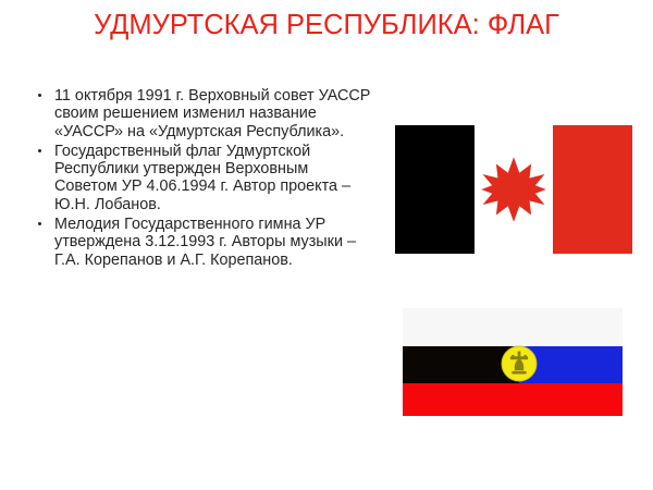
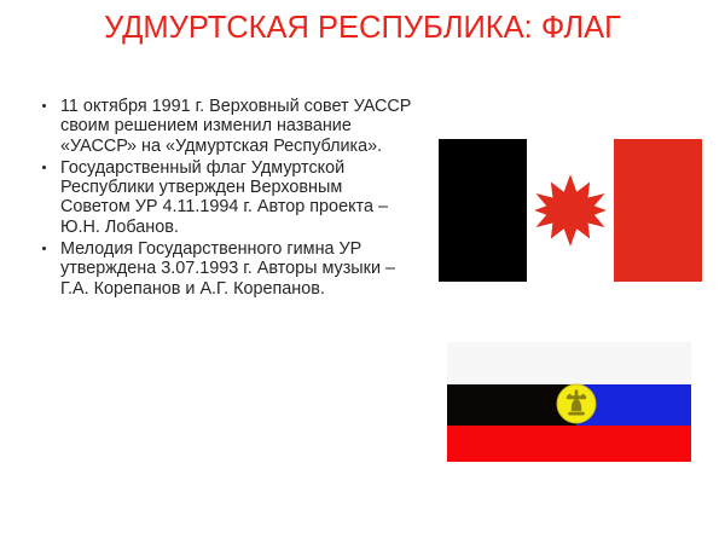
  УДМУРТСКАЯ РЕСПУБЛИКА: ФЛАГ
  11 октября 1991 г. Верховный совет УАССР своим решением изменил название «УАССР» на «Удмуртская Республика».
- Государственный флаг Удмуртской Республики утвержден Верховным Советом УР 4.06.1994 г. Автор проекта – Ю.Н. Лобанов.
+ Государственный флаг Удмуртской Республики утвержден Верховным Советом УР 4.11.1994 г. Автор проекта – Ю.Н. Лобанов.
- Мелодия Государственного гимна УР утверждена 3.12.1993 г. Авторы музыки – Г.А. Корепанов и А.Г. Корепанов.
+ Мелодия Государственного гимна УР утверждена 3.07.1993 г. Авторы музыки – Г.А. Корепанов и А.Г. Корепанов.
